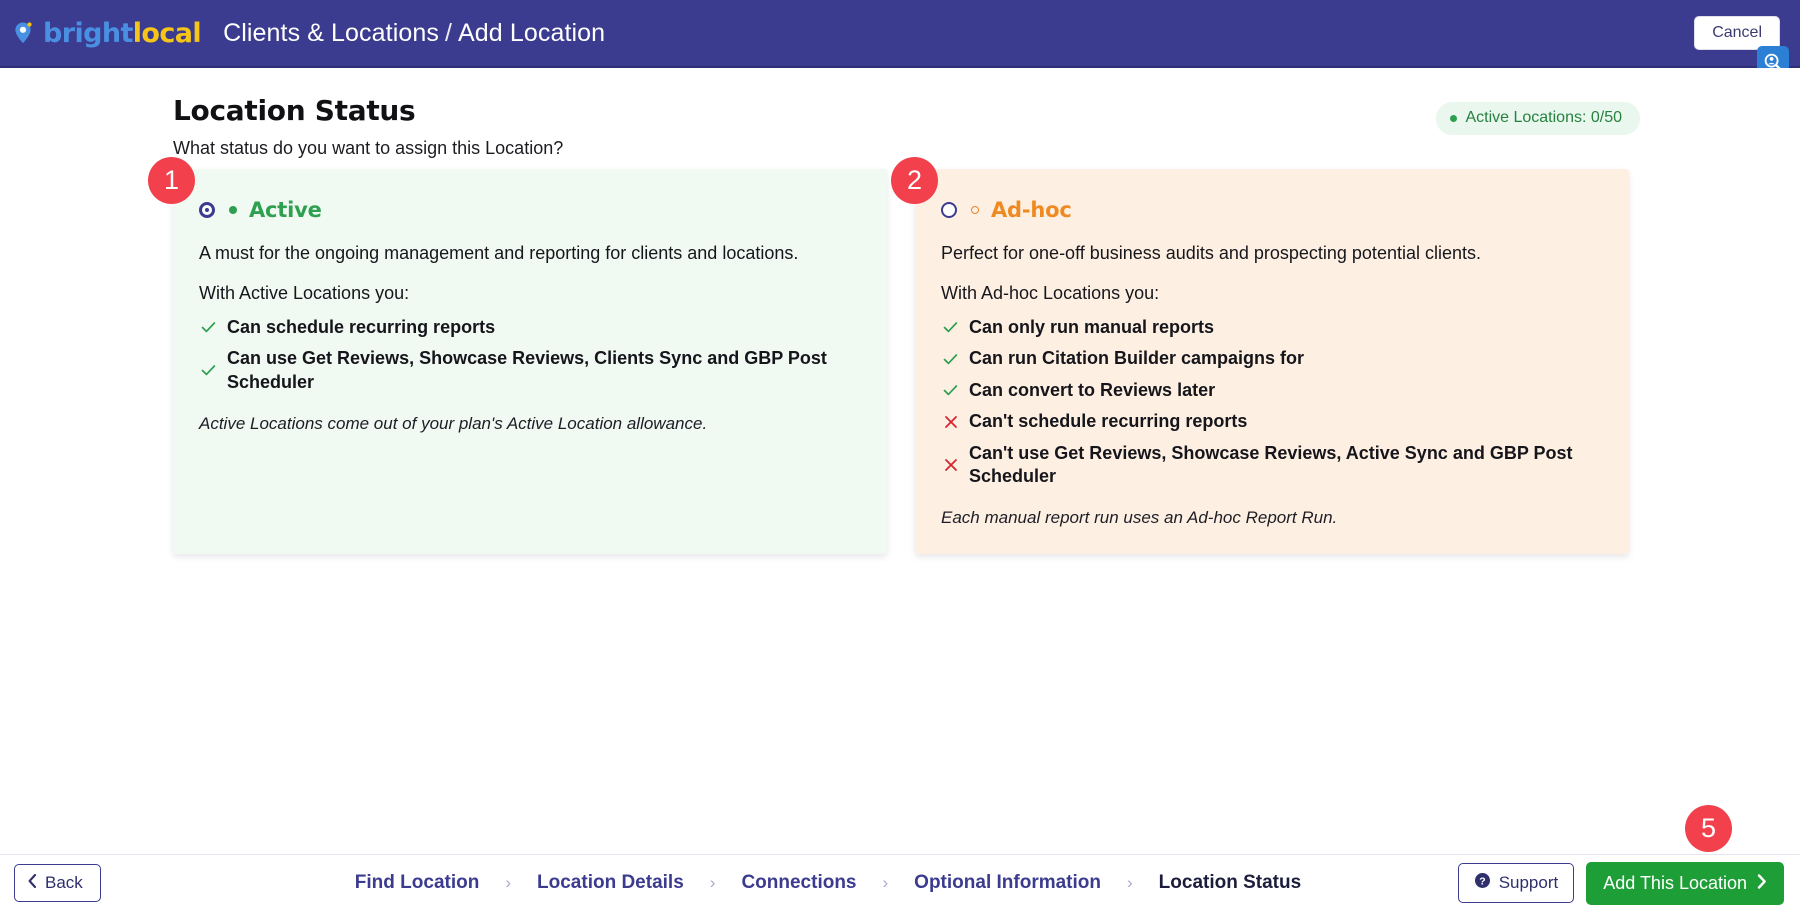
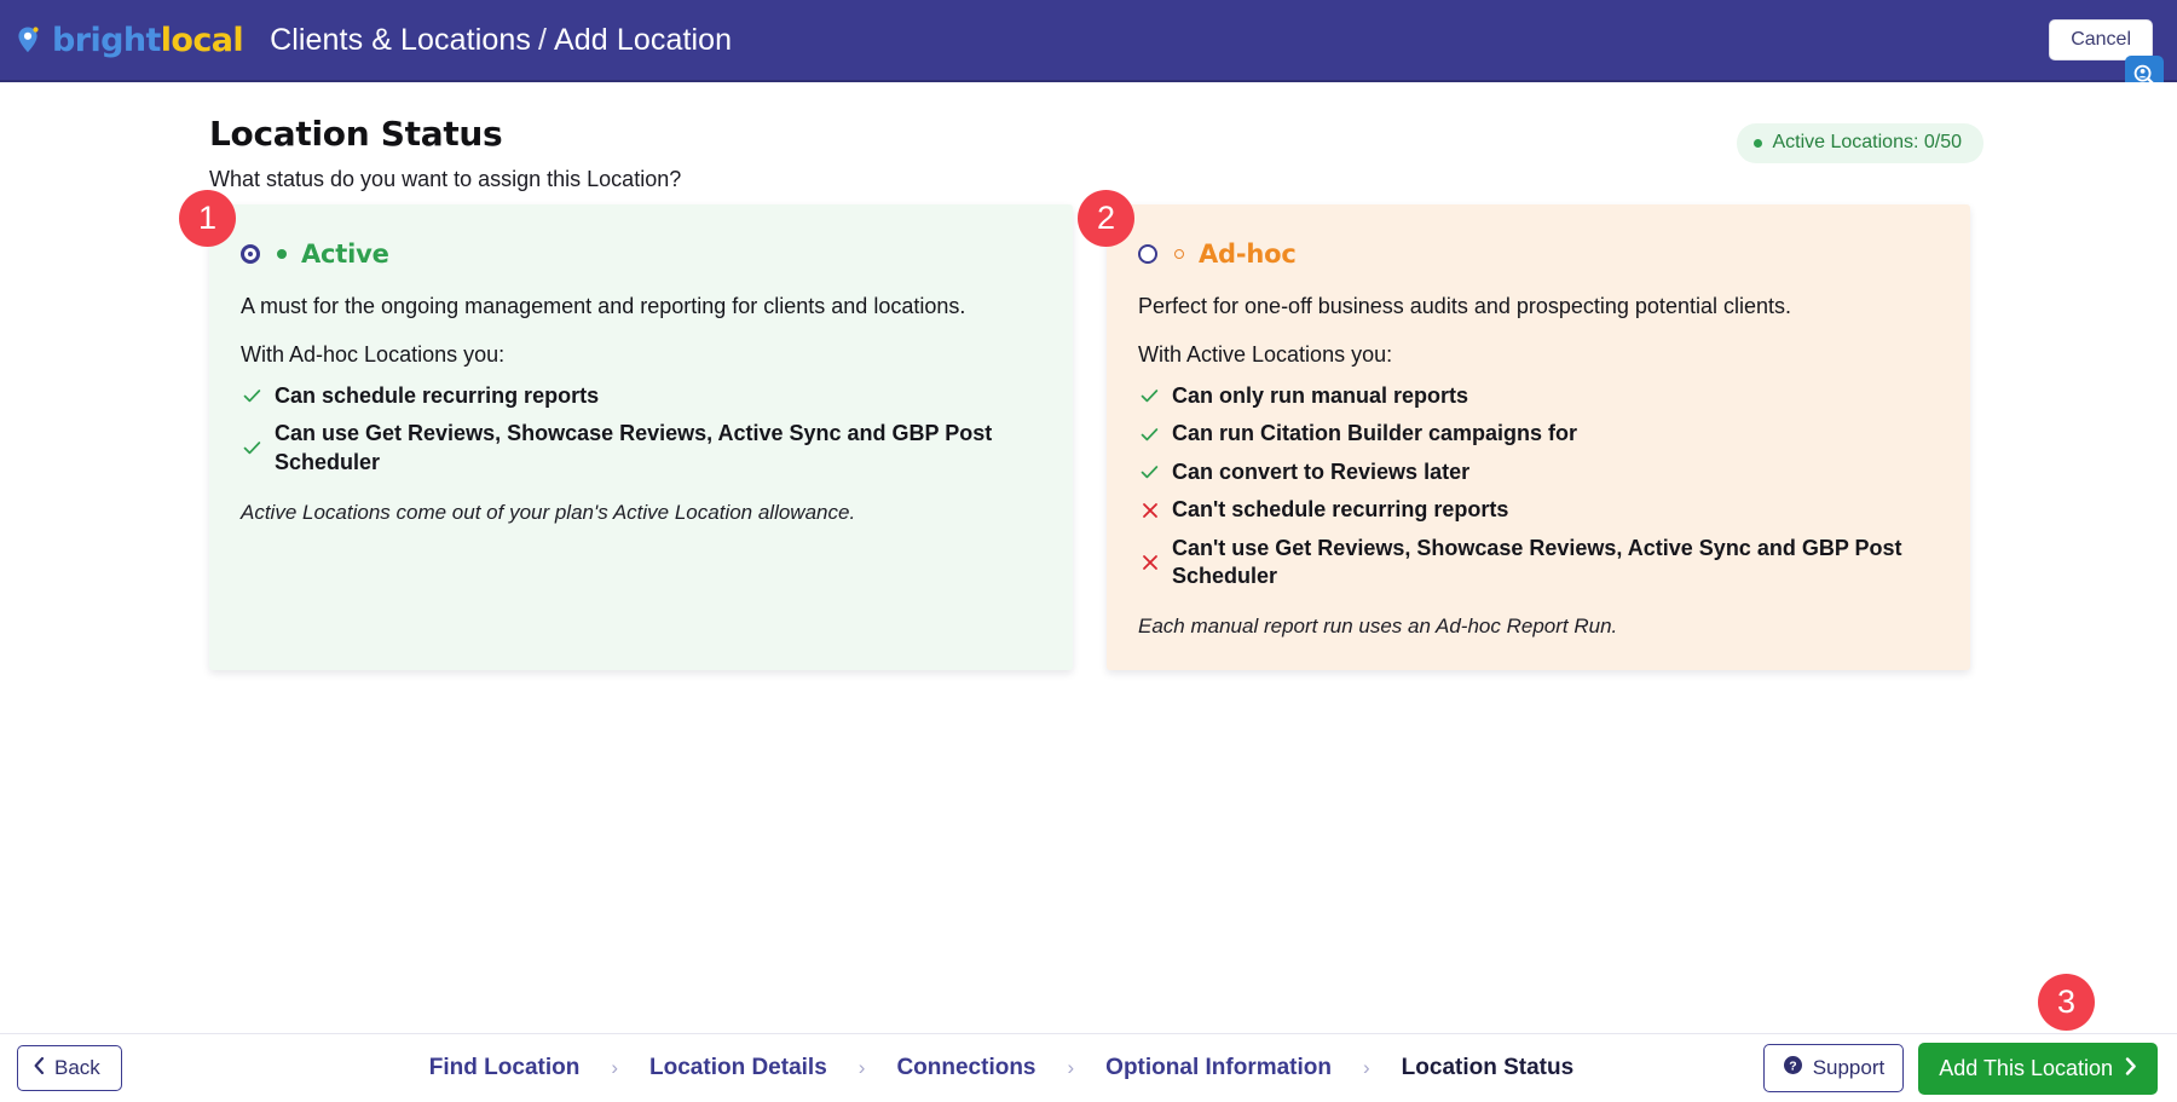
  brightlocal
  Clients & Locations / Add Location
  Cancel
  Location Status
  What status do you want to assign this Location?
  Active Locations: 0/50
  Active
  A must for the ongoing management and reporting for clients and locations.
- With Active Locations you:
+ With Ad-hoc Locations you:
  Can schedule recurring reports
- Can use Get Reviews, Showcase Reviews, Clients Sync and GBP Post Scheduler
+ Can use Get Reviews, Showcase Reviews, Active Sync and GBP Post Scheduler
  Active Locations come out of your plan's Active Location allowance.
  Ad-hoc
  Perfect for one-off business audits and prospecting potential clients.
- With Ad-hoc Locations you:
+ With Active Locations you:
  Can only run manual reports
  Can run Citation Builder campaigns for
  Can convert to Reviews later
  Can't schedule recurring reports
  Can't use Get Reviews, Showcase Reviews, Active Sync and GBP Post Scheduler
  Each manual report run uses an Ad-hoc Report Run.
  1
  2
- 5
+ 3
  Back
  Find Location
  ›
  Location Details
  ›
  Connections
  ›
  Optional Information
  ›
  Location Status
  ?
  Support
  Add This Location
